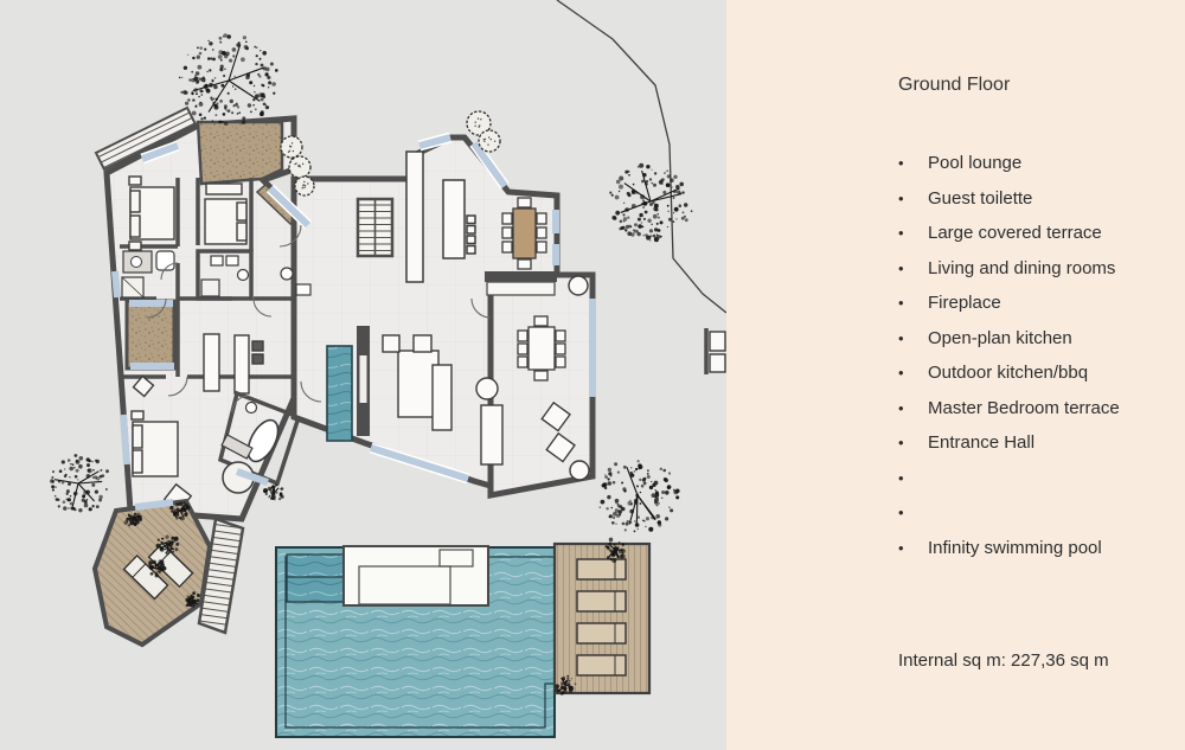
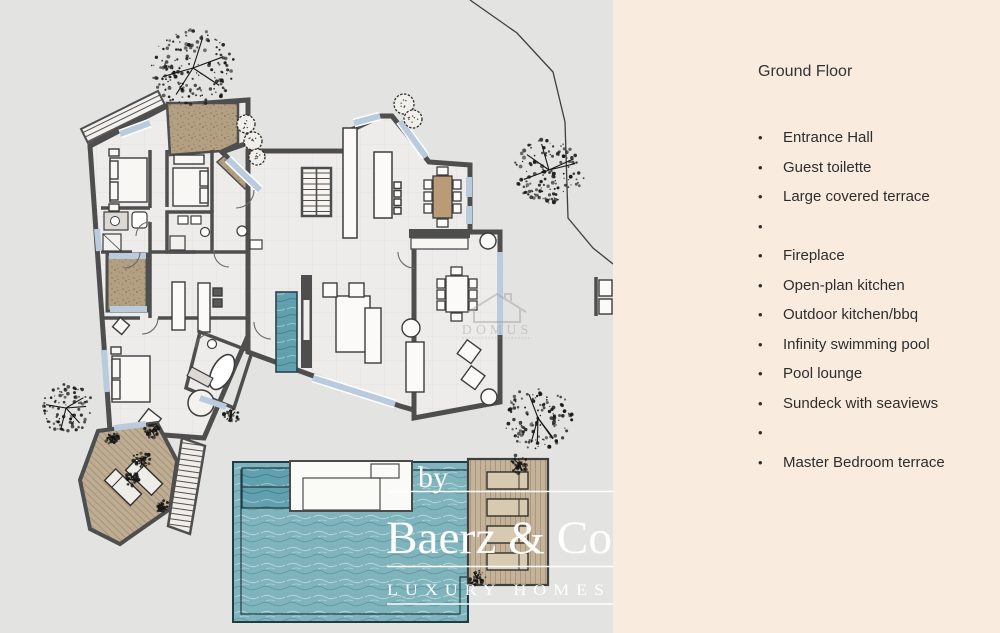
+ DOMUS
+ by
+ Baerz & Co
+ LUXURY HOMES
  Ground Floor
  •
- Pool lounge
+ Entrance Hall
  •
  Guest toilette
  •
  Large covered terrace
  •
- Living and dining rooms
  •
  Fireplace
  •
  Open-plan kitchen
  •
  Outdoor kitchen/bbq
  •
- Master Bedroom terrace
+ Infinity swimming pool
  •
- Entrance Hall
+ Pool lounge
  •
+ Sundeck with seaviews
  •
  •
- Infinity swimming pool
+ Master Bedroom terrace
- Internal sq m: 227,36 sq m
